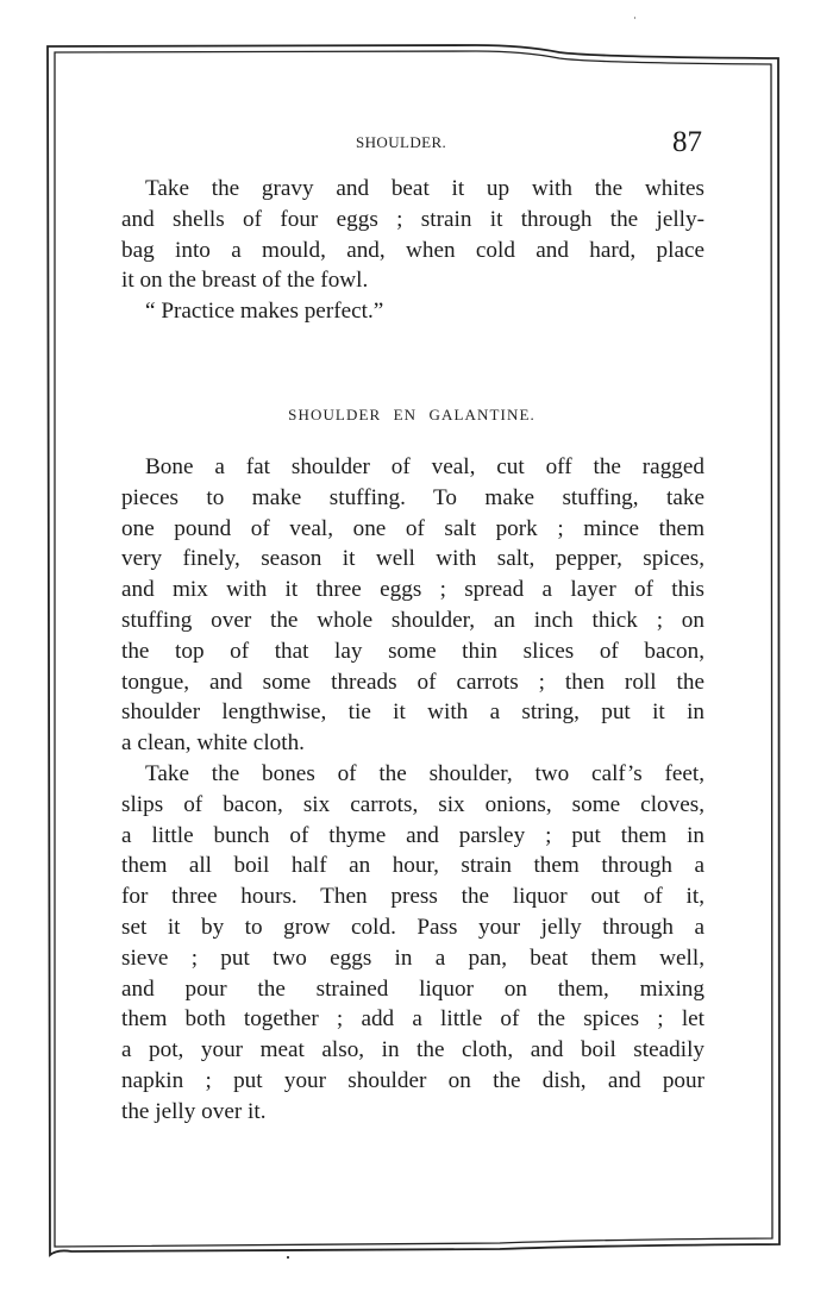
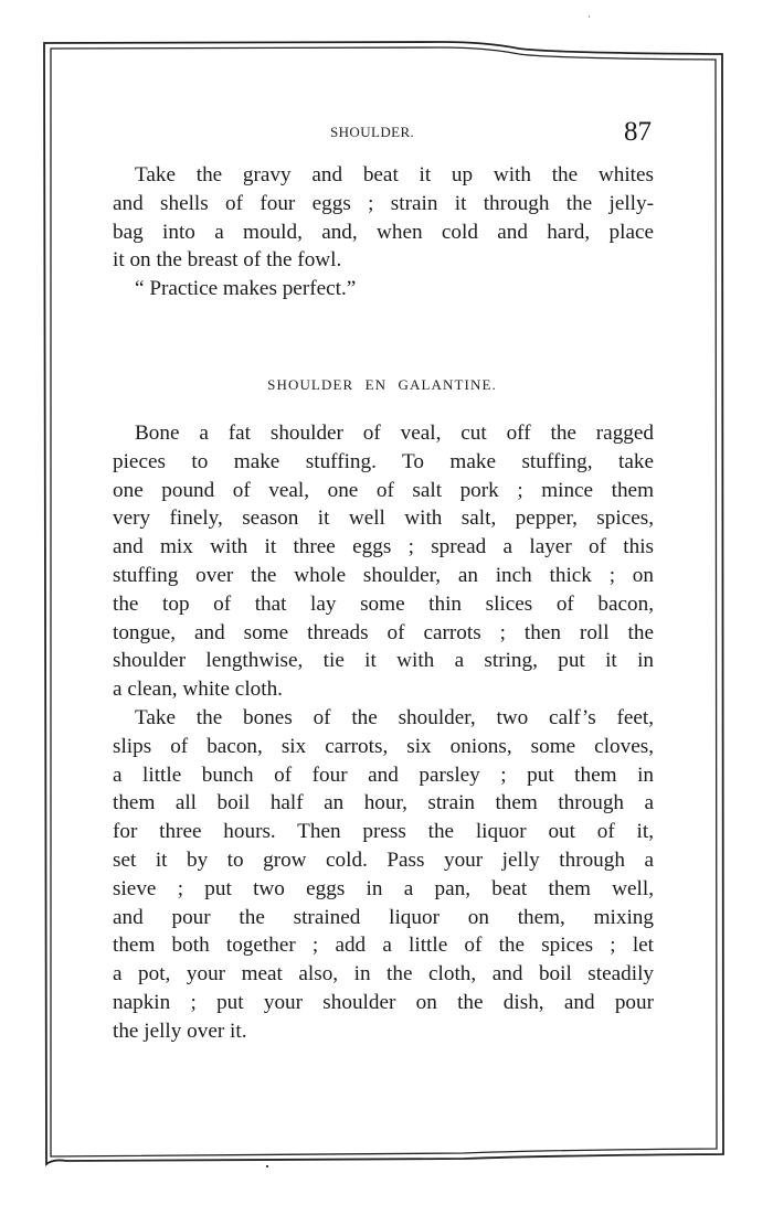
  SHOULDER.
  87
  Take the gravy and beat it up with the whites
  and shells of four eggs ; strain it through the jelly-
  bag into a mould, and, when cold and hard, place
  it on the breast of the fowl.
  “ Practice makes perfect.”
  SHOULDER EN GALANTINE.
  Bone a fat shoulder of veal, cut off the ragged
  pieces to make stuffing. To make stuffing, take
  one pound of veal, one of salt pork ; mince them
  very finely, season it well with salt, pepper, spices,
  and mix with it three eggs ; spread a layer of this
  stuffing over the whole shoulder, an inch thick ; on
  the top of that lay some thin slices of bacon,
  tongue, and some threads of carrots ; then roll the
  shoulder lengthwise, tie it with a string, put it in
  a clean, white cloth.
  Take the bones of the shoulder, two calf’s feet,
  slips of bacon, six carrots, six onions, some cloves,
- a little bunch of thyme and parsley ; put them in
+ a little bunch of four and parsley ; put them in
  them all boil half an hour, strain them through a
  for three hours. Then press the liquor out of it,
  set it by to grow cold. Pass your jelly through a
  sieve ; put two eggs in a pan, beat them well,
  and pour the strained liquor on them, mixing
  them both together ; add a little of the spices ; let
  a pot, your meat also, in the cloth, and boil steadily
  napkin ; put your shoulder on the dish, and pour
  the jelly over it.
